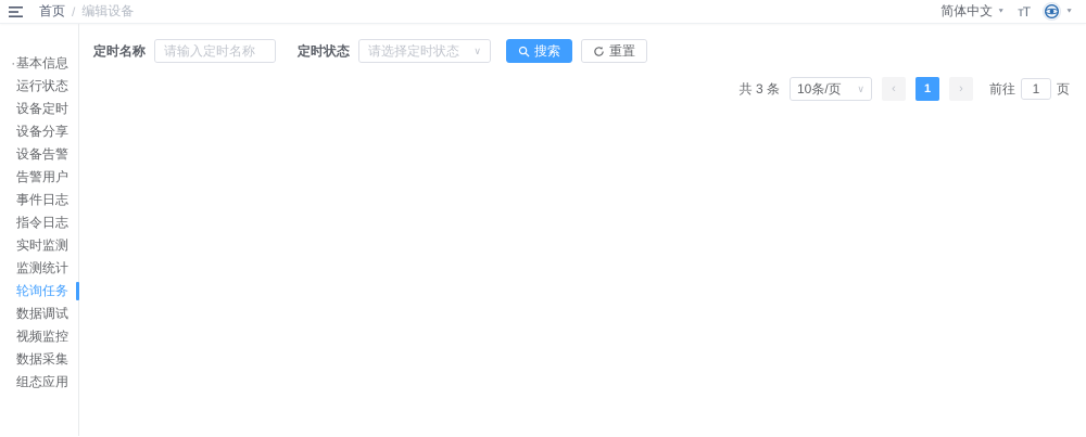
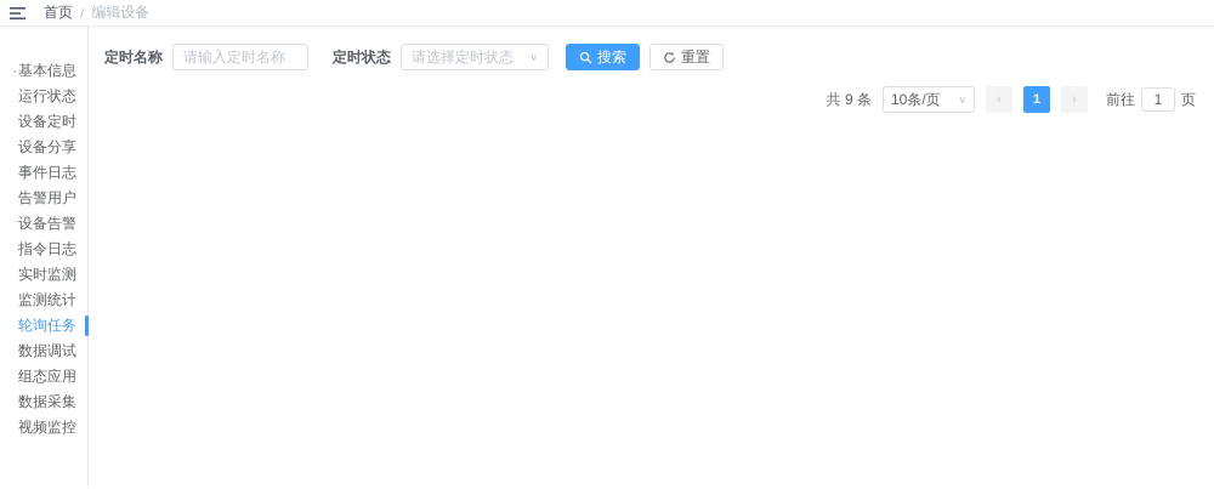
  首页
  /
  编辑设备
- 简体中文
- тT
  ·基本信息
  运行状态
  设备定时
  设备分享
- 设备告警
+ 事件日志
  告警用户
- 事件日志
+ 设备告警
  指令日志
  实时监测
  监测统计
  轮询任务
  数据调试
- 视频监控
+ 组态应用
  数据采集
- 组态应用
+ 视频监控
  定时名称
  请输入定时名称
  定时状态
  请选择定时状态
  ∨
  搜索
  重置
- 共 3 条
+ 共 9 条
  10条/页
  ∨
  ‹
  1
  ›
  前往
  1
  页
